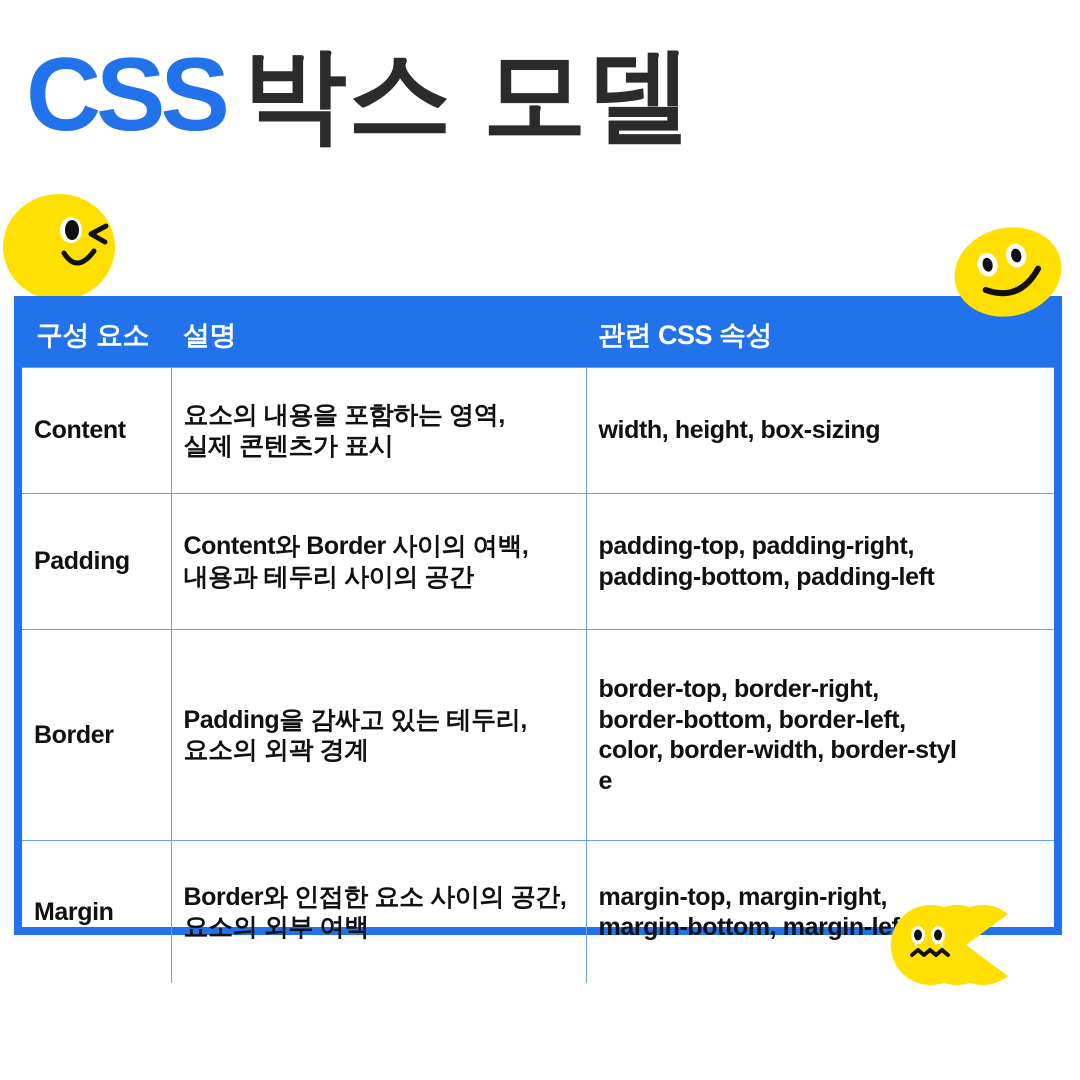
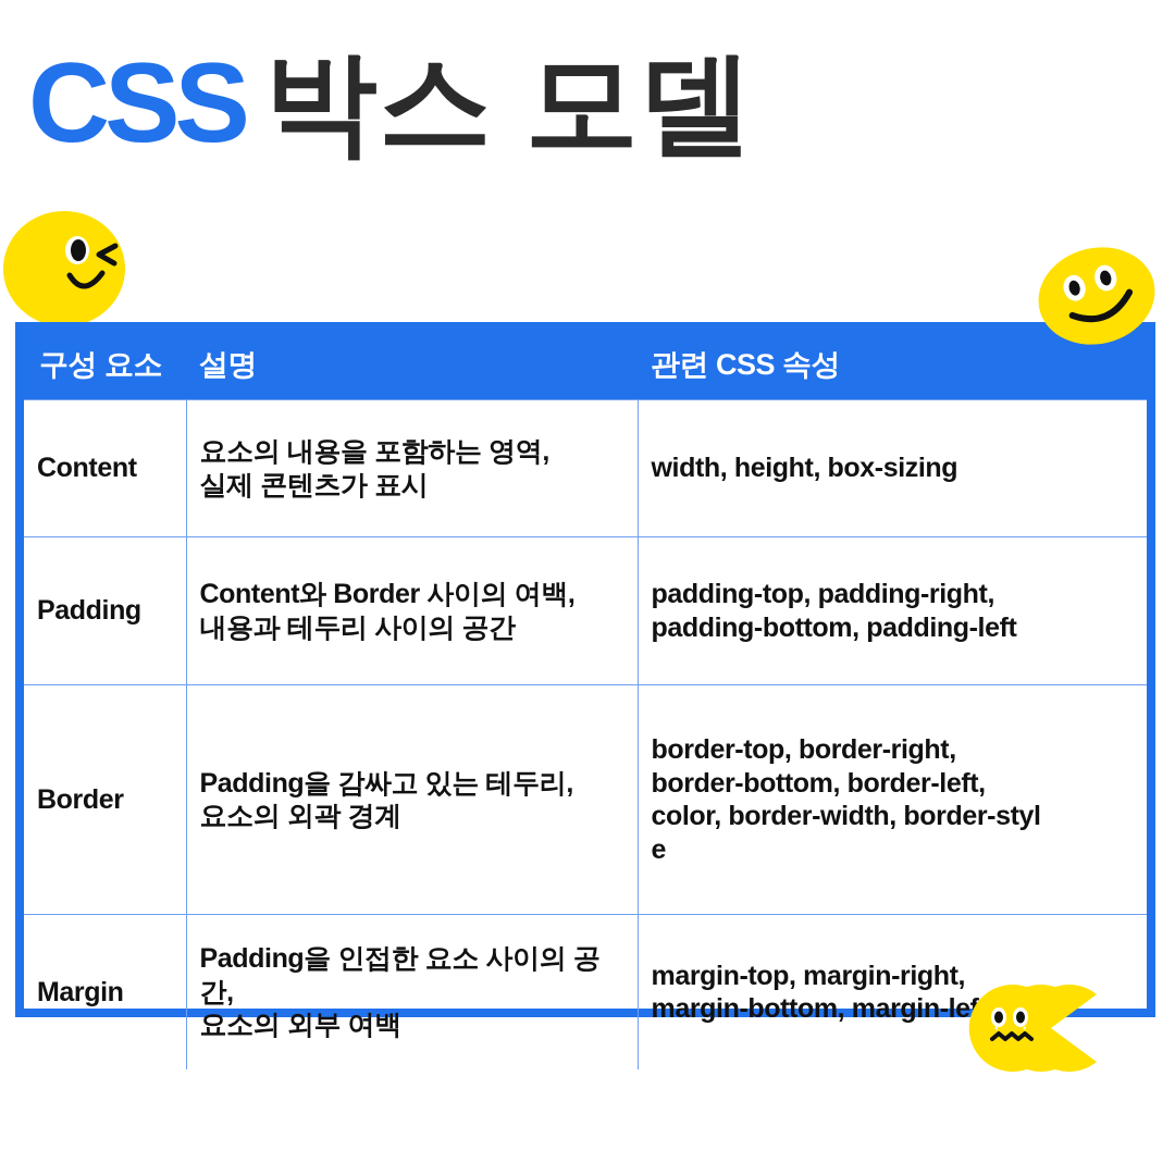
  CSS 박스 모델
  구성 요소	설명	관련 CSS 속성
  Content	요소의 내용을 포함하는 영역, 실제 콘텐츠가 표시	width, height, box-sizing
  Padding	Content와 Border 사이의 여백, 내용과 테두리 사이의 공간	padding-top, padding-right, padding-bottom, padding-left
  Border	Padding을 감싸고 있는 테두리, 요소의 외곽 경계	border-top, border-right, border-bottom, border-left, color, border-width, border-styl e
- Margin	Border와 인접한 요소 사이의 공간, 요소의 외부 여백	margin-top, margin-right, margin-bottom, margin-le
+ Margin	Padding을 인접한 요소 사이의 공간, 요소의 외부 여백	margin-top, margin-right, margin-bottom, margin-le
